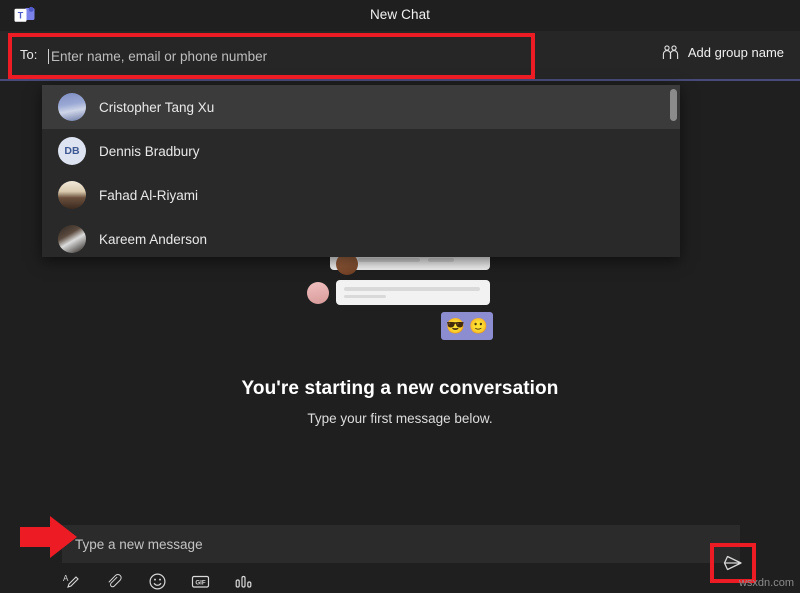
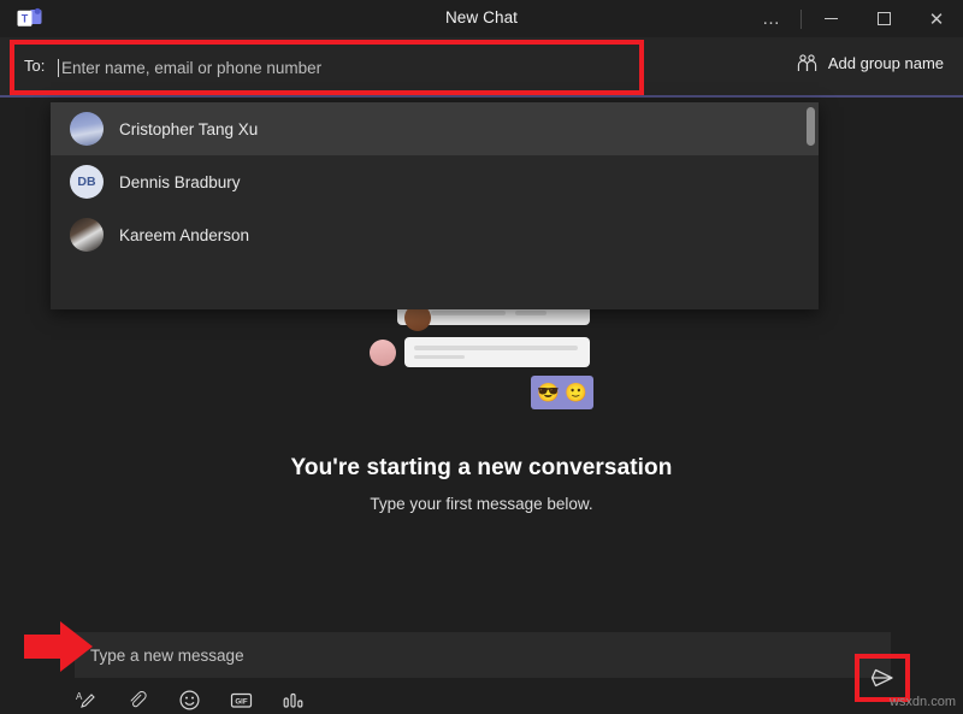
  T
  New Chat
+ …
+ ✕
  To:
  Enter name, email or phone number
  Add group name
  Cristopher Tang Xu
  DB
  Dennis Bradbury
- Fahad Al-Riyami
  Kareem Anderson
  😎
  🙂
  You're starting a new conversation
  Type your first message below.
  Type a new message
  A
  wsxdn.com
